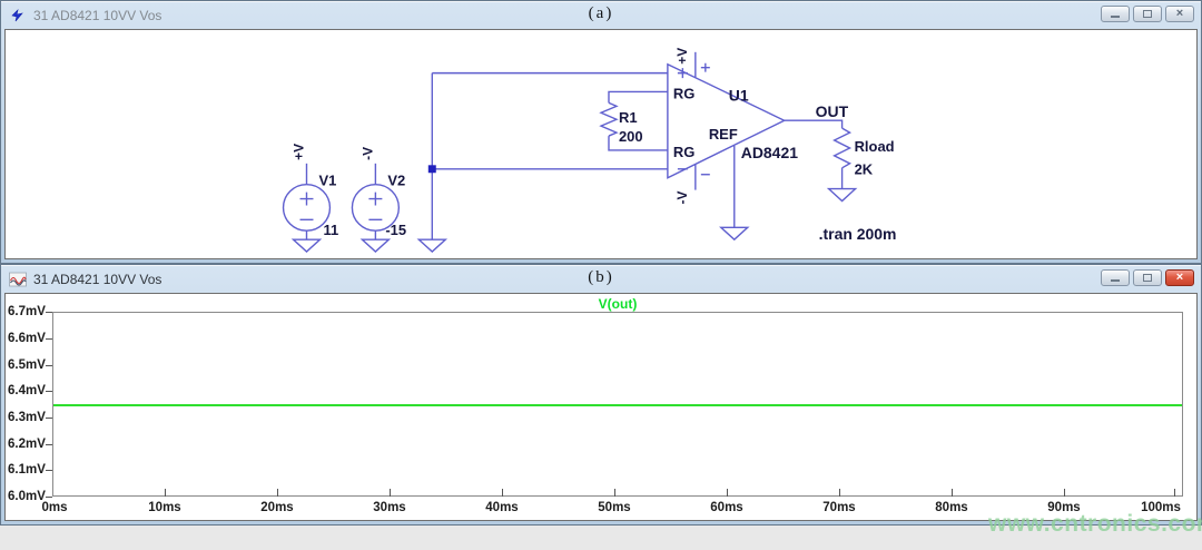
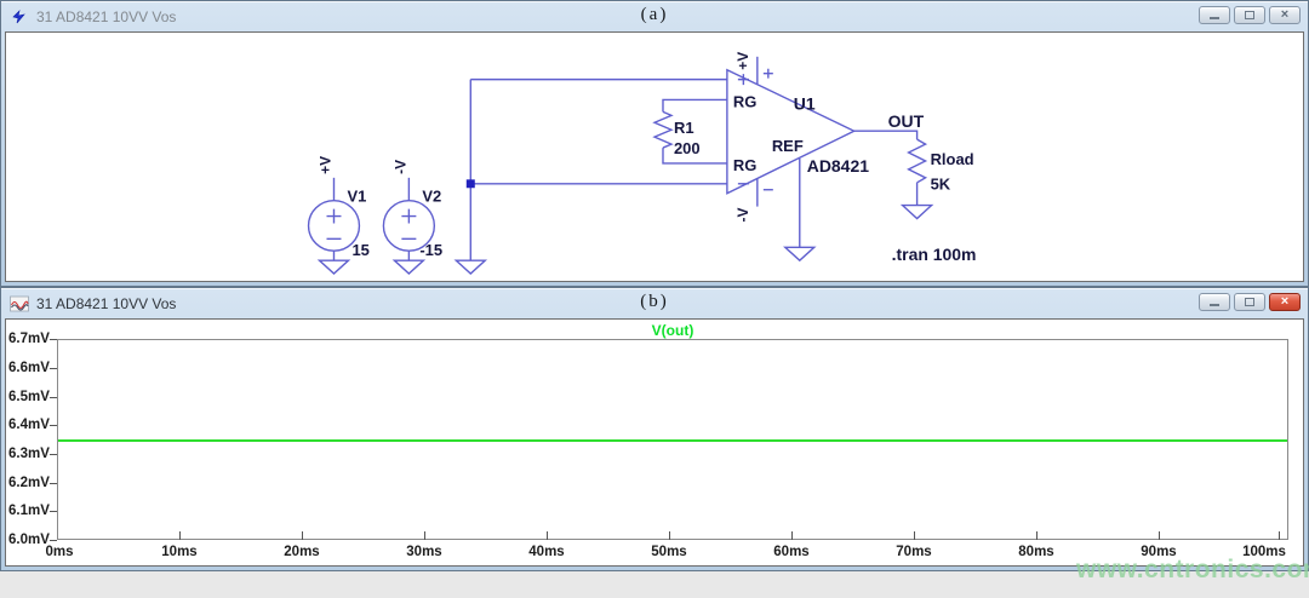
  31 AD8421 10VV Vos
  (a)
  ×
  V1
- 11
+ 15
  V2
  -15
  R1
  200
  RG
  RG
  U1
  REF
  AD8421
  OUT
  Rload
- 2K
+ 5K
- .tran 200m
+ .tran 100m
  31 AD8421 10VV Vos
  (b)
  ×
  V(out)
  6.7mV
  6.6mV
  6.5mV
  6.4mV
  6.3mV
  6.2mV
  6.1mV
  6.0mV
  0ms
  10ms
  20ms
  30ms
  40ms
  50ms
  60ms
  70ms
  80ms
  90ms
  100ms
  www.cntronics.co
